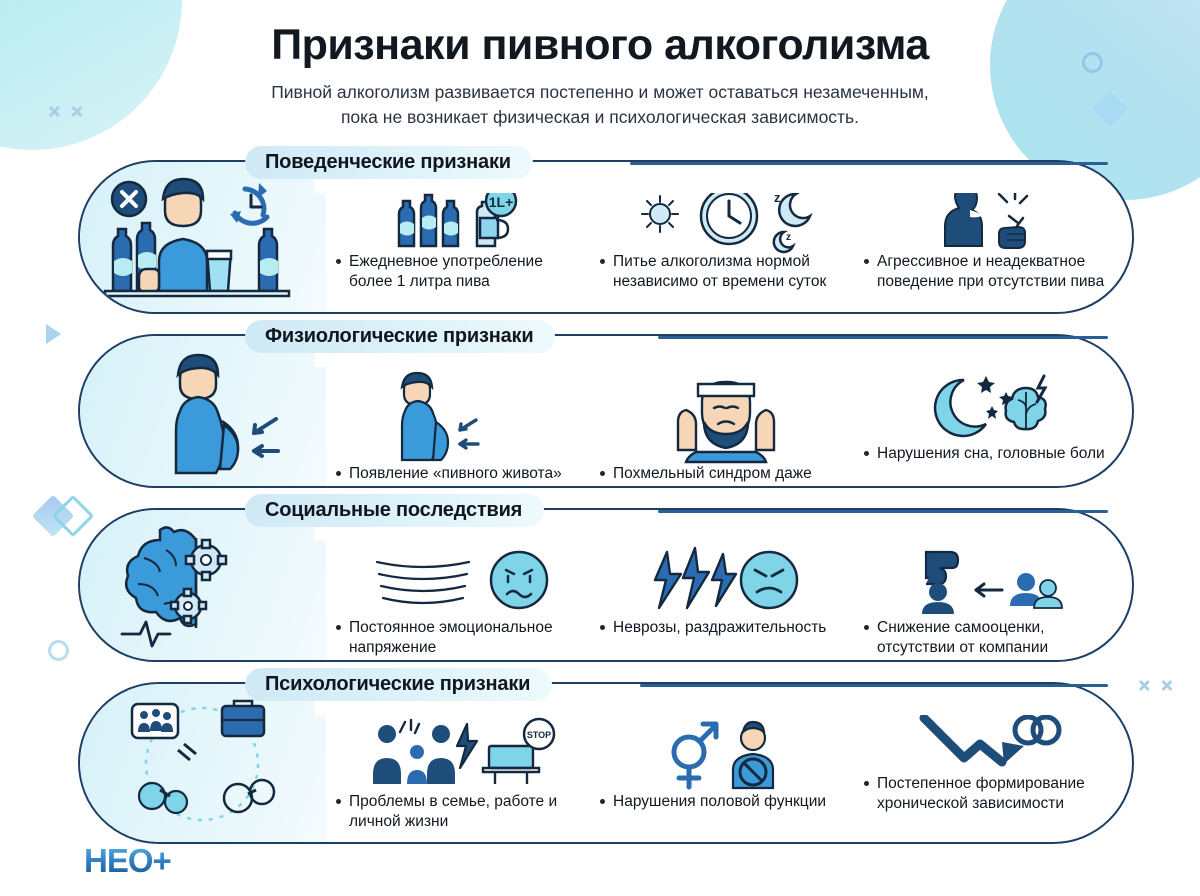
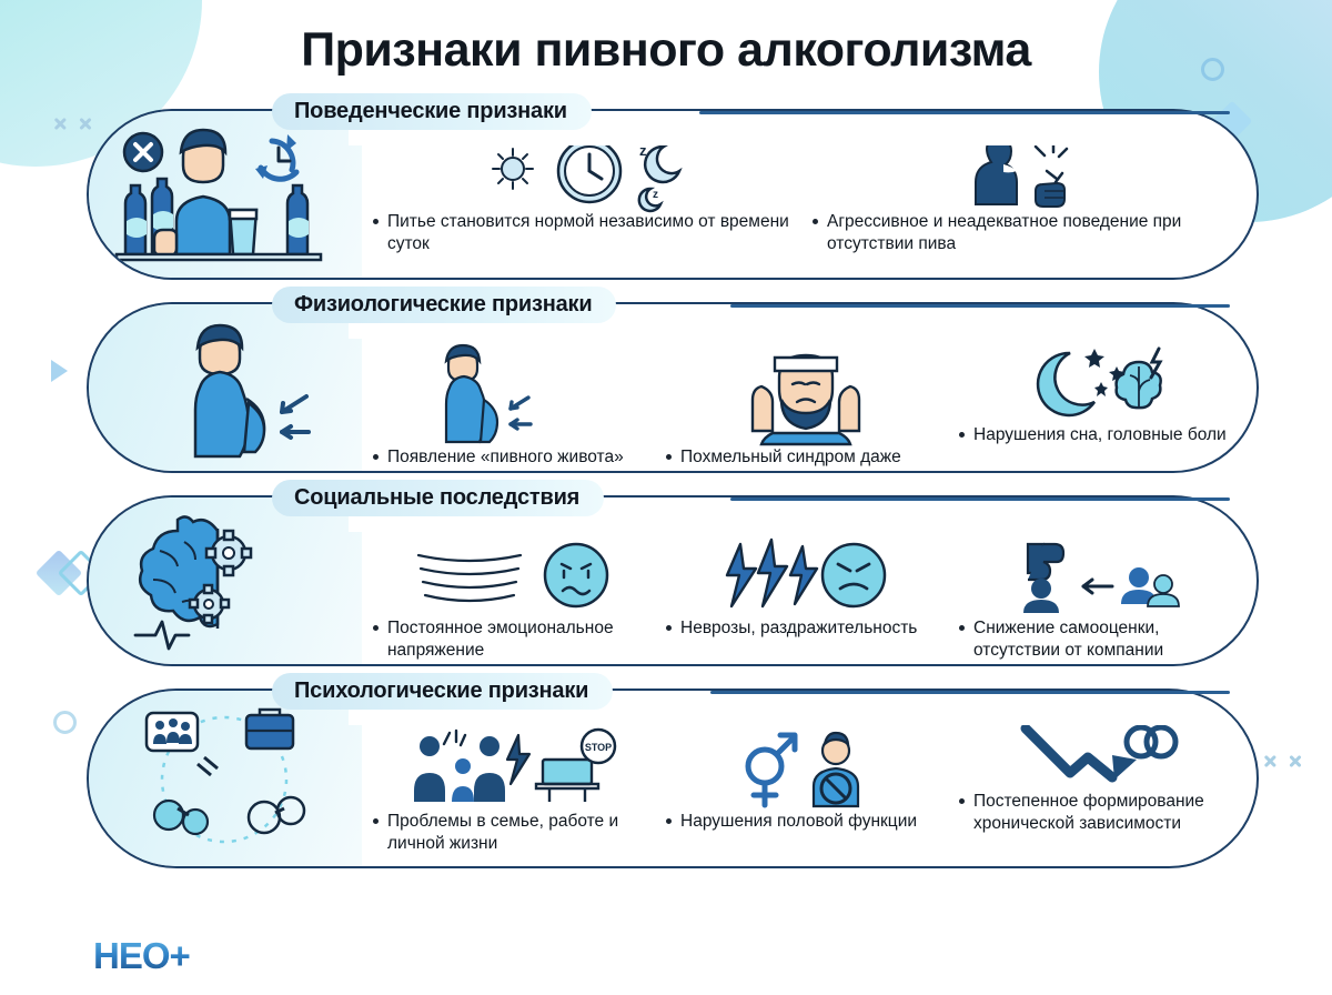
  Признаки пивного алкоголизма
- Пивной алкоголизм развивается постепенно и может оставаться незамеченным,
- пока не возникает физическая и психологическая зависимость.
- 1L+
- Ежедневное употребление более 1 литра пива
  z
  z
- Питье алкоголизма нормой независимо от времени суток
+ Питье становится нормой независимо от времени суток
  Агрессивное и неадекватное поведение при отсутствии пива
  Поведенческие признаки
  Появление «пивного живота»
  Похмельный синдром даже
  Нарушения сна, головные боли
  Физиологические признаки
  Постоянное эмоциональное напряжение
  Неврозы, раздражительность
  Снижение самооценки, отсутствии от компании
  Социальные последствия
  STOP
  Проблемы в семье, работе и личной жизни
  Нарушения половой функции
  Постепенное формирование хронической зависимости
  Психологические признаки
  НЕО+
